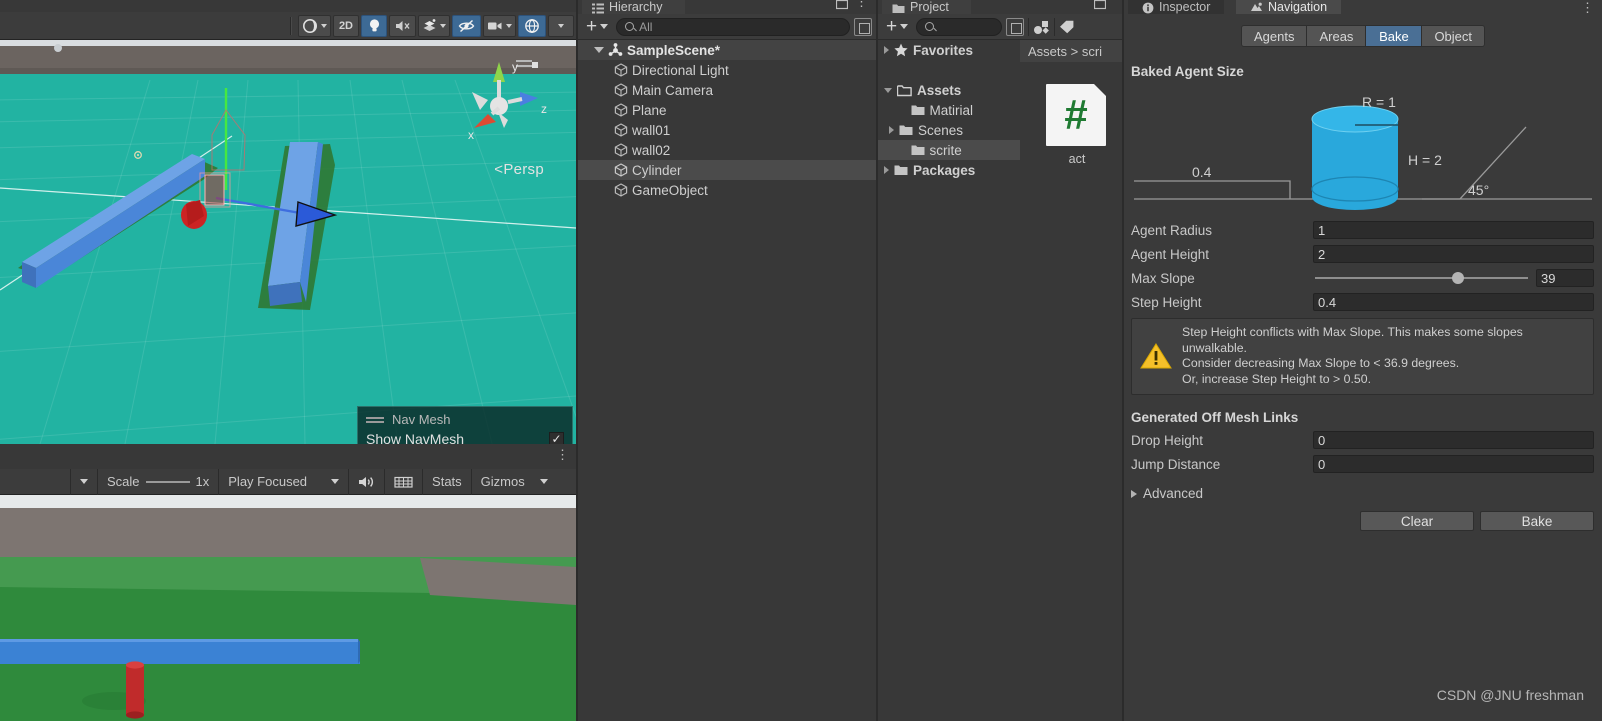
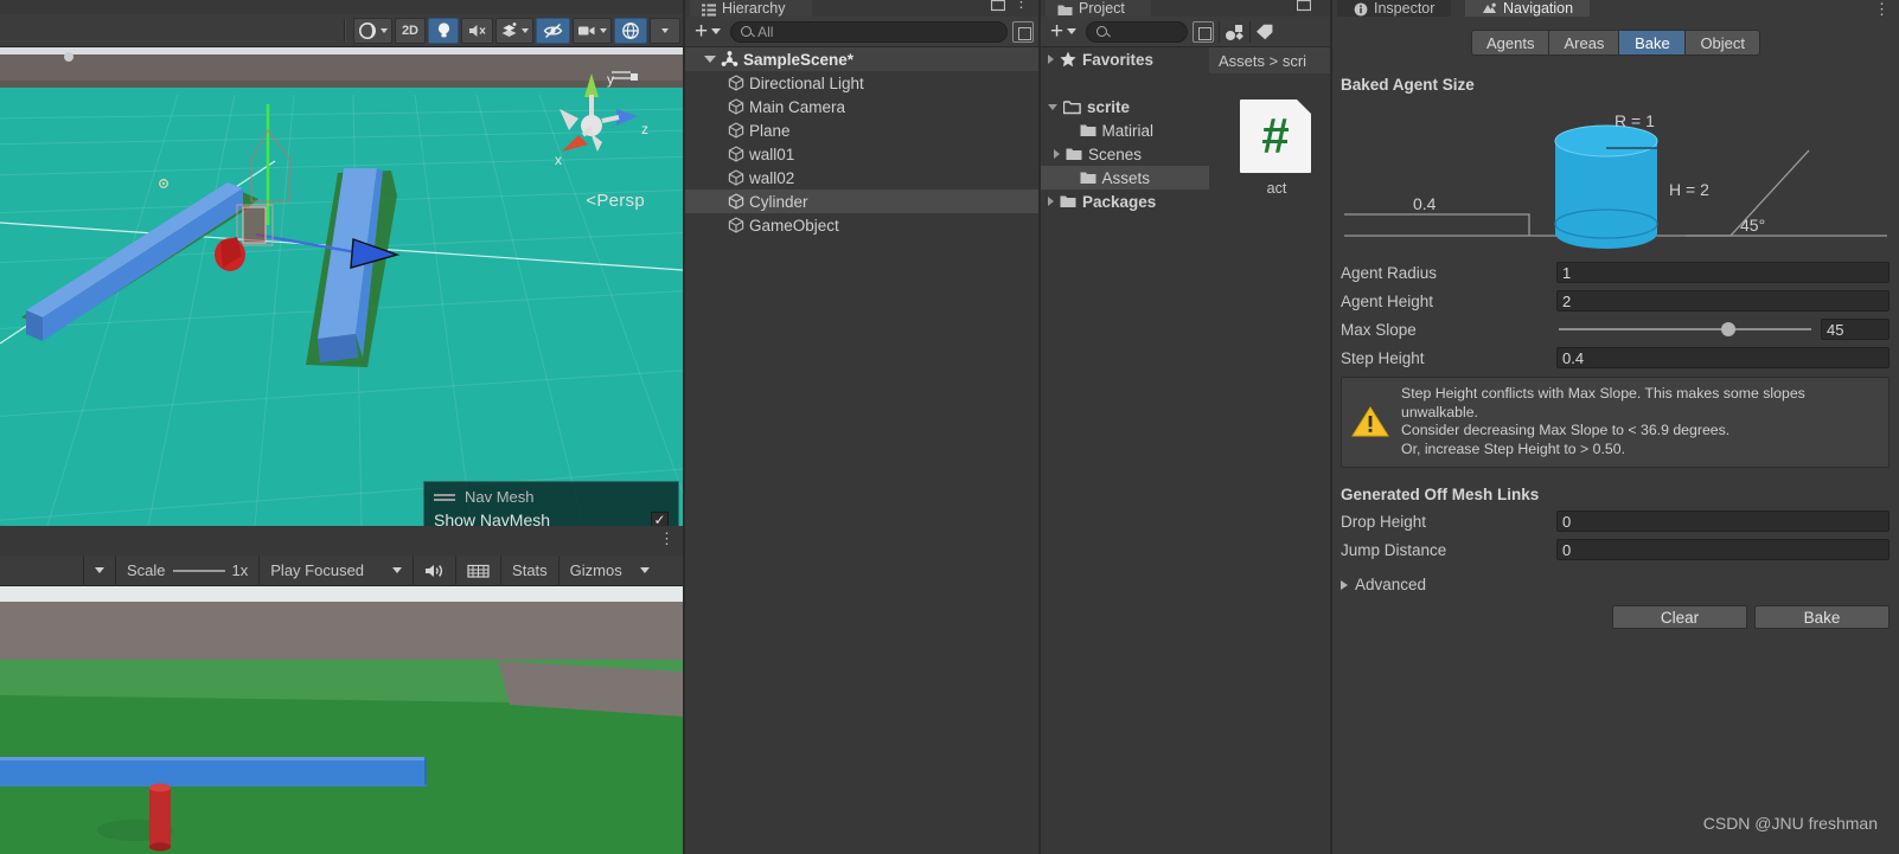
  2D
  y
  z
  x
  <Persp
  Nav Mesh
  Show NavMesh
  ✓
  ⋮
  Scale
  1x
  Play Focused
  Stats
  Gizmos
  Hierarchy
  ⋮
  +
  All
  SampleScene*
  Directional Light
  Main Camera
  Plane
  wall01
  wall02
  Cylinder
  GameObject
  Project
  +
  Favorites
- Assets
+ scrite
  Matirial
  Scenes
- scrite
+ Assets
  Packages
  Assets > scri
  #
  act
  Inspector
  Navigation
  ⋮
  Agents
  Areas
  Bake
  Object
  Baked Agent Size
  R = 1
  H = 2
  0.4
  45°
  Agent Radius
  1
  Agent Height
  2
  Max Slope
- 39
+ 45
  Step Height
  0.4
  Step Height conflicts with Max Slope. This makes some slopes
  unwalkable.
  Consider decreasing Max Slope to < 36.9 degrees.
  Or, increase Step Height to > 0.50.
  Generated Off Mesh Links
  Drop Height
  0
  Jump Distance
  0
  Advanced
  Clear
  Bake
  CSDN @JNU freshman
